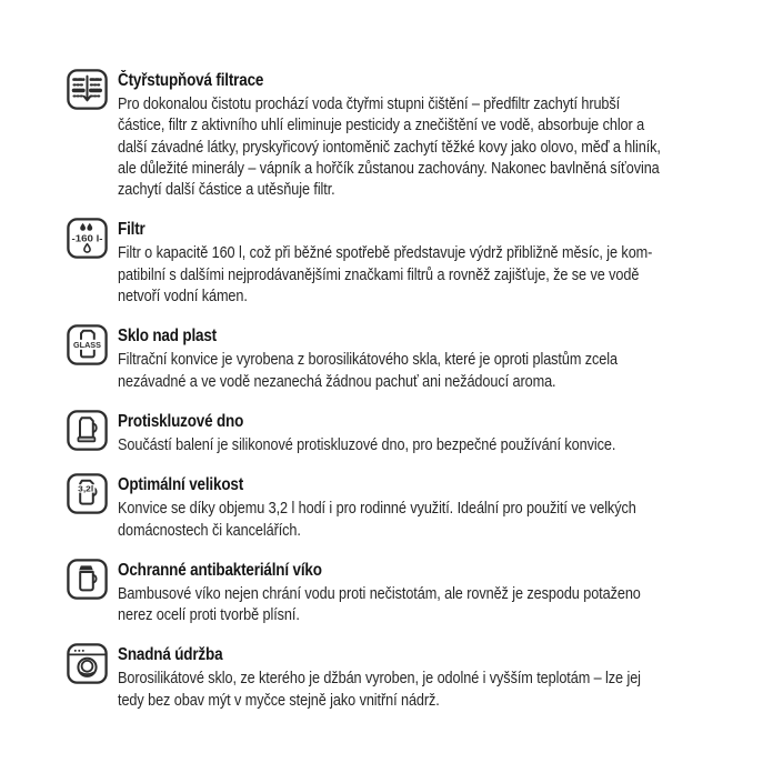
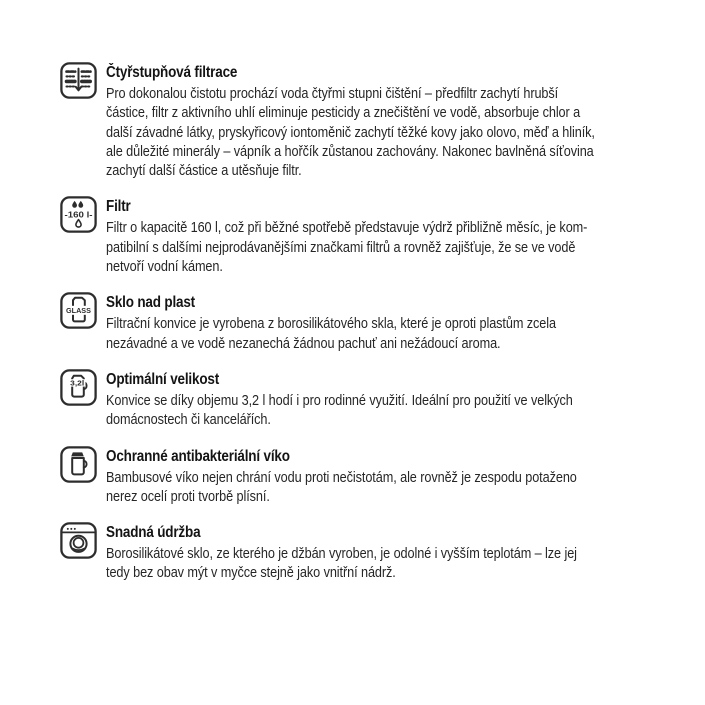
  Čtyřstupňová filtrace
  Pro dokonalou čistotu prochází voda čtyřmi stupni čištění – předfiltr zachytí hrubší
  částice, filtr z aktivního uhlí eliminuje pesticidy a znečištění ve vodě, absorbuje chlor a
  další závadné látky, pryskyřicový iontoměnič zachytí těžké kovy jako olovo, měď a hliník,
  ale důležité minerály – vápník a hořčík zůstanou zachovány. Nakonec bavlněná síťovina
  zachytí další částice a utěsňuje filtr.
  -160 l-
  Filtr
  Filtr o kapacitě 160 l, což při běžné spotřebě představuje výdrž přibližně měsíc, je kom-
  patibilní s dalšími nejprodávanějšími značkami filtrů a rovněž zajišťuje, že se ve vodě
  netvoří vodní kámen.
  GLASS
  Sklo nad plast
  Filtrační konvice je vyrobena z borosilikátového skla, které je oproti plastům zcela
  nezávadné a ve vodě nezanechá žádnou pachuť ani nežádoucí aroma.
- Protiskluzové dno
- Součástí balení je silikonové protiskluzové dno, pro bezpečné používání konvice.
  3,2l
  Optimální velikost
  Konvice se díky objemu 3,2 l hodí i pro rodinné využití. Ideální pro použití ve velkých
  domácnostech či kancelářích.
  Ochranné antibakteriální víko
  Bambusové víko nejen chrání vodu proti nečistotám, ale rovněž je zespodu potaženo
  nerez ocelí proti tvorbě plísní.
  Snadná údržba
  Borosilikátové sklo, ze kterého je džbán vyroben, je odolné i vyšším teplotám – lze jej
  tedy bez obav mýt v myčce stejně jako vnitřní nádrž.
